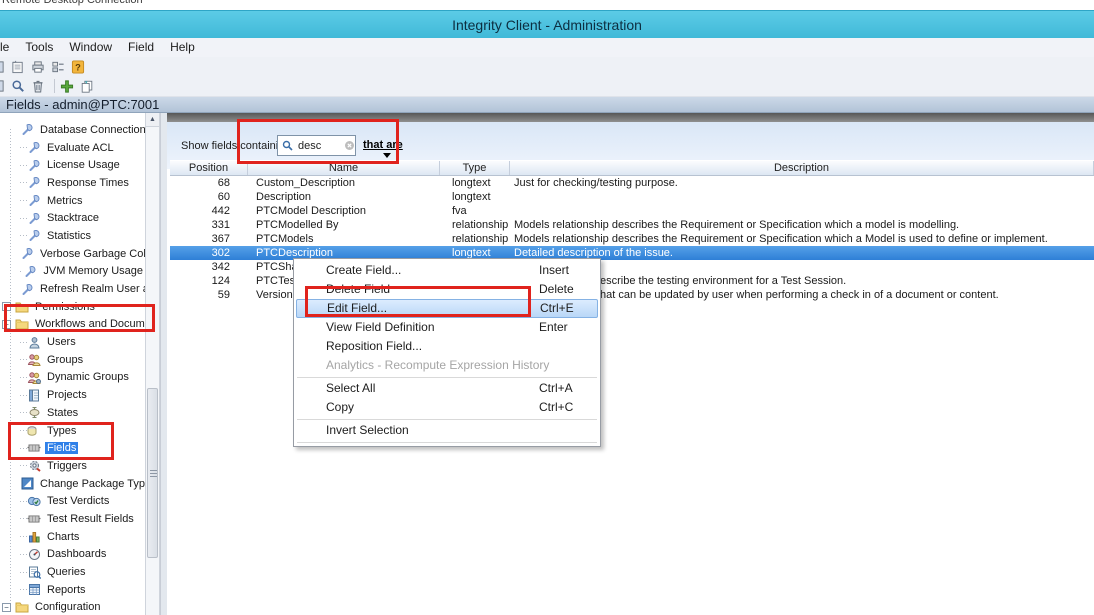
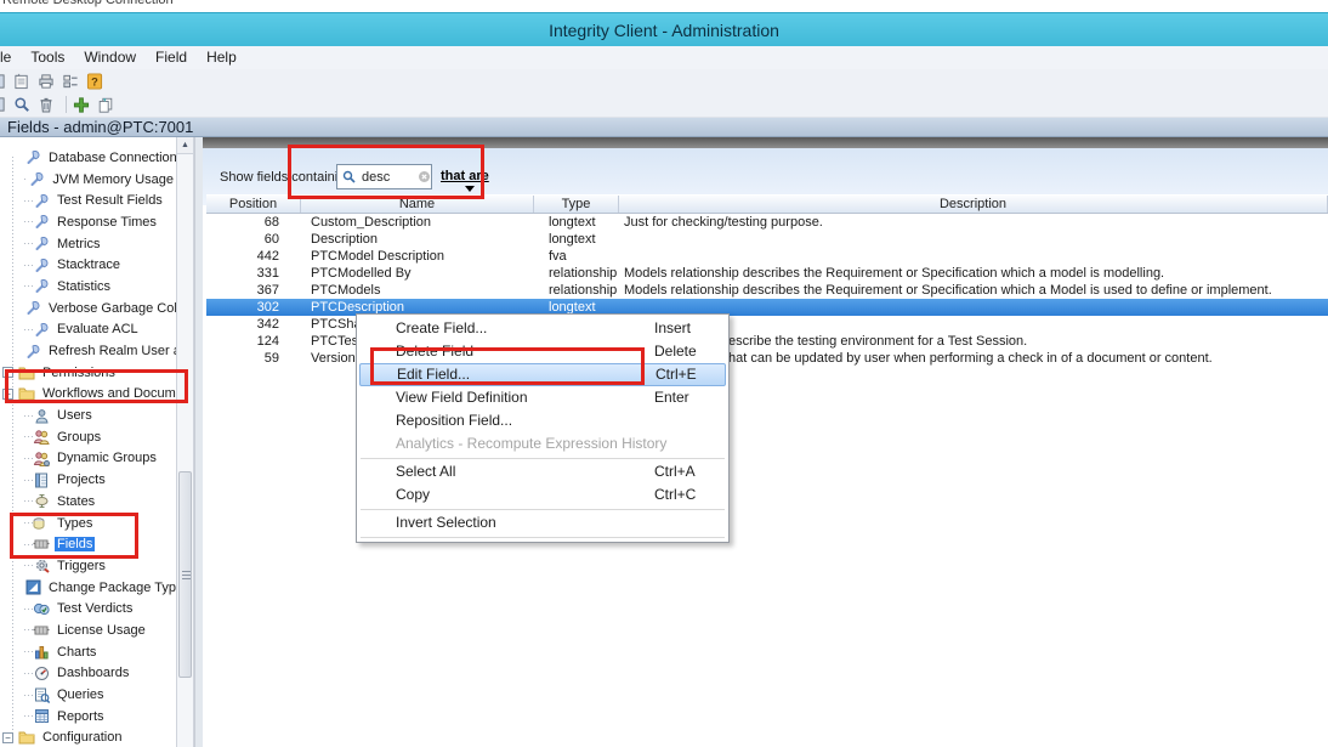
  Remote Desktop Connection
  Integrity Client - Administration
  le Tools Window Field Help
  ?
  Fields - admin@PTC:7001
  Database Connection
- Evaluate ACL
+ JVM Memory Usage
- License Usage
+ Test Result Fields
  Response Times
  Metrics
  Stacktrace
  Statistics
  Verbose Garbage Co
- JVM Memory Usage
+ Evaluate ACL
  Refresh Realm User
  +
  Permissions
  −
  Workflows and Docum
  Users
  Groups
  Dynamic Groups
  Projects
  States
  Types
  Fields
  Triggers
  Change Package Typ
  Test Verdicts
- Test Result Fields
+ License Usage
  Charts
  Dashboards
  Queries
  Reports
  −
  Configuration
  Show fields contain
  desc
  that are
  Position
  Name
  Type
  Description
  68
  Custom_Description
  longtext
  Just for checking/testing purpose.
  60
  Description
  longtext
  442
  PTCModel Description
  fva
  331
  PTCModelled By
  relationship
  Models relationship describes the Requirement or Specification which a model is modelling.
  367
  PTCModels
  relationship
  Models relationship describes the Requirement or Specification which a Model is used to define or implement.
  302
  PTCDescription
  longtext
- Detailed description of the issue.
  342
  124
  escribe the testing environment for a Test Session.
  59
  hat can be updated by user when performing a check in of a document or content.
  Create Field...
  Insert
  Delete Field
  Delete
  Edit Field...
  Ctrl+E
  View Field Definition
  Enter
  Reposition Field...
  Analytics - Recompute Expression History
  Select All
  Ctrl+A
  Copy
  Ctrl+C
  Invert Selection
